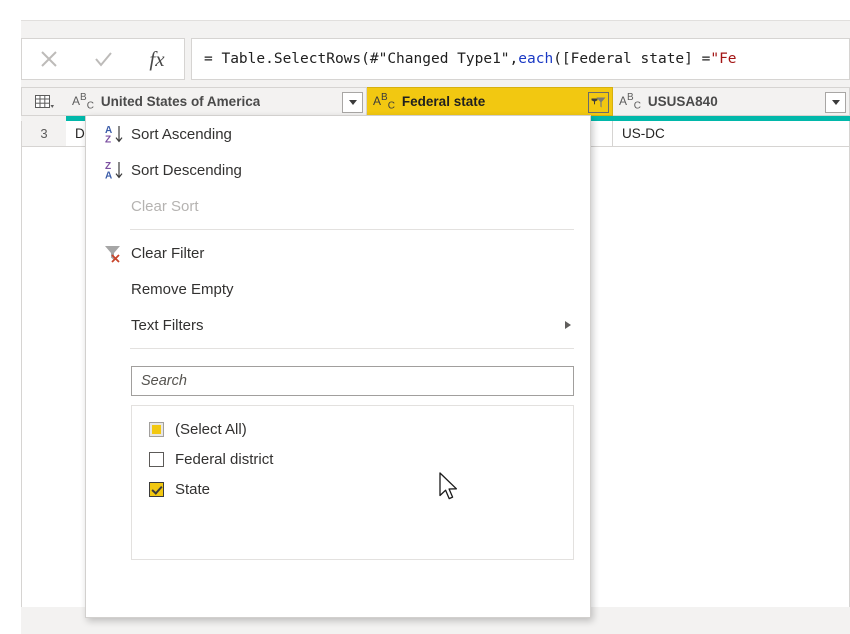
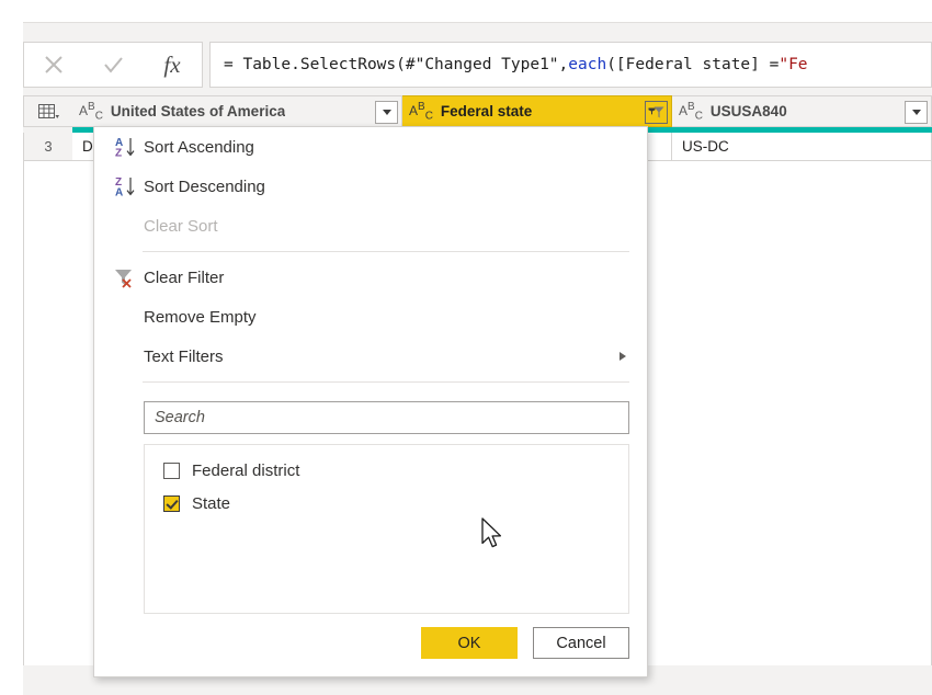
  fx
  = Table.SelectRows(#"Changed Type1",
  each
  ([Federal state] =
  "Fe
  ABC
  United States of America
  ABC
  Federal state
  ABC
  USUSA840
  3
  D
  US-DC
  A
  Z
  Sort Ascending
  Z
  A
  Sort Descending
  Clear Sort
  Clear Filter
  Remove Empty
  Text Filters
  Search
- (Select All)
  Federal district
  State
+ OK
+ Cancel
